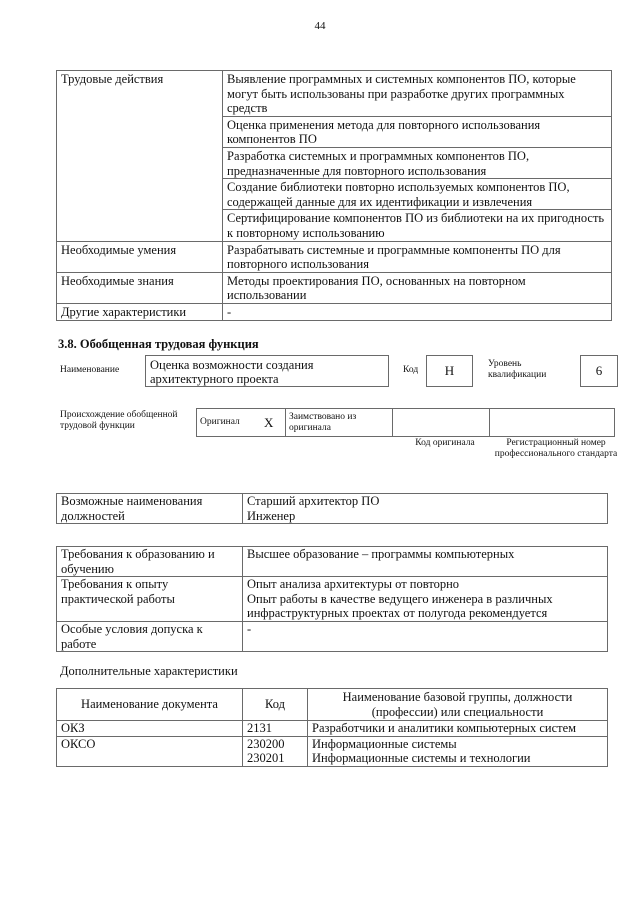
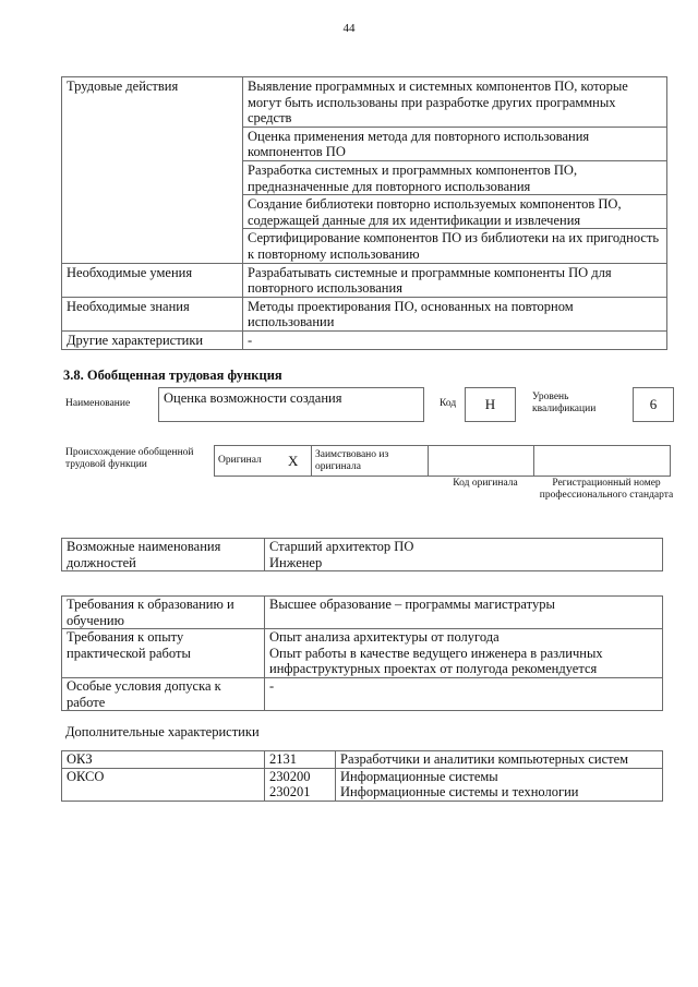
  44
  Трудовые действия	Выявление программных и системных компонентов ПО, которые могут быть использованы при разработке других программных средств
  Оценка применения метода для повторного использования компонентов ПО
  Разработка системных и программных компонентов ПО, предназначенные для повторного использования
  Создание библиотеки повторно используемых компонентов ПО, содержащей данные для их идентификации и извлечения
  Сертифицирование компонентов ПО из библиотеки на их пригодность к повторному использованию
  Необходимые умения	Разрабатывать системные и программные компоненты ПО для повторного использования
  Необходимые знания	Методы проектирования ПО, основанных на повторном использовании
  Другие характеристики	-
  3.8. Обобщенная трудовая функция
  Наименование
  Оценка возможности создания
- архитектурного проекта
  Код
  H
  Уровень
  квалификации
  6
  Происхождение обобщенной
  трудовой функции
  Оригинал	X	Заимствовано из оригинала
  Код оригинала
  Регистрационный номер профессионального стандарта
  Возможные наименования должностей	Старший архитектор ПО Инженер
- Требования к образованию и обучению	Высшее образование – программы компьютерных
+ Требования к образованию и обучению	Высшее образование – программы магистратуры
- Требования к опыту практической работы	Опыт анализа архитектуры от повторно Опыт работы в качестве ведущего инженера в различных инфраструктурных проектах от полугода рекомендуется
+ Требования к опыту практической работы	Опыт анализа архитектуры от полугода Опыт работы в качестве ведущего инженера в различных инфраструктурных проектах от полугода рекомендуется
  Особые условия допуска к работе	-
  Дополнительные характеристики
- Наименование документа	Код	Наименование базовой группы, должности (профессии) или специальности
  ОКЗ	2131	Разработчики и аналитики компьютерных систем
  ОКСО	230200 230201	Информационные системы Информационные системы и технологии
